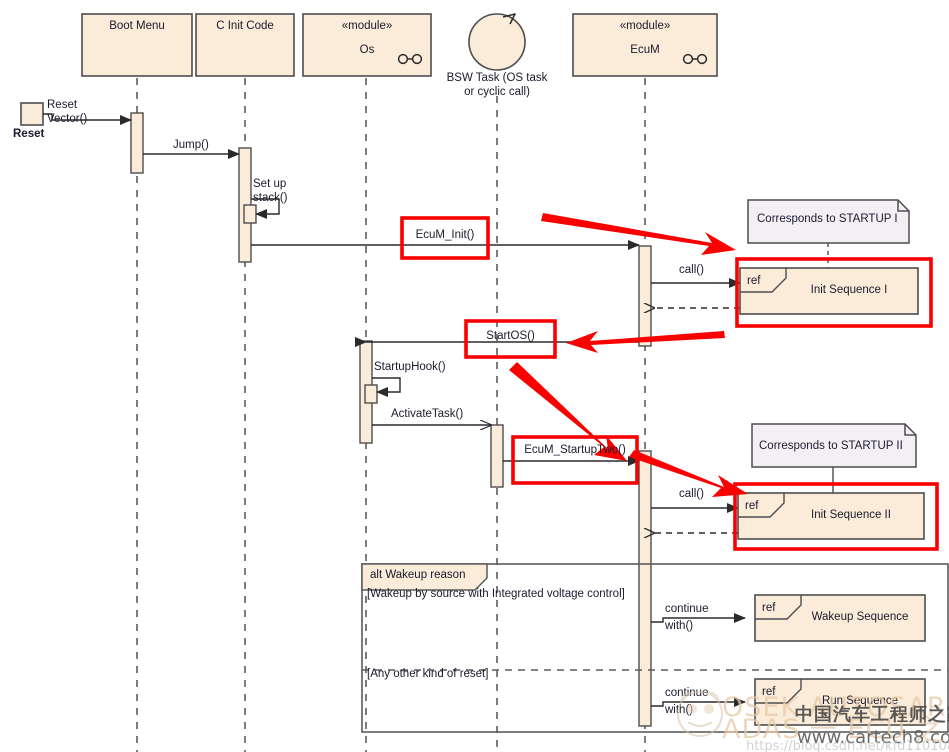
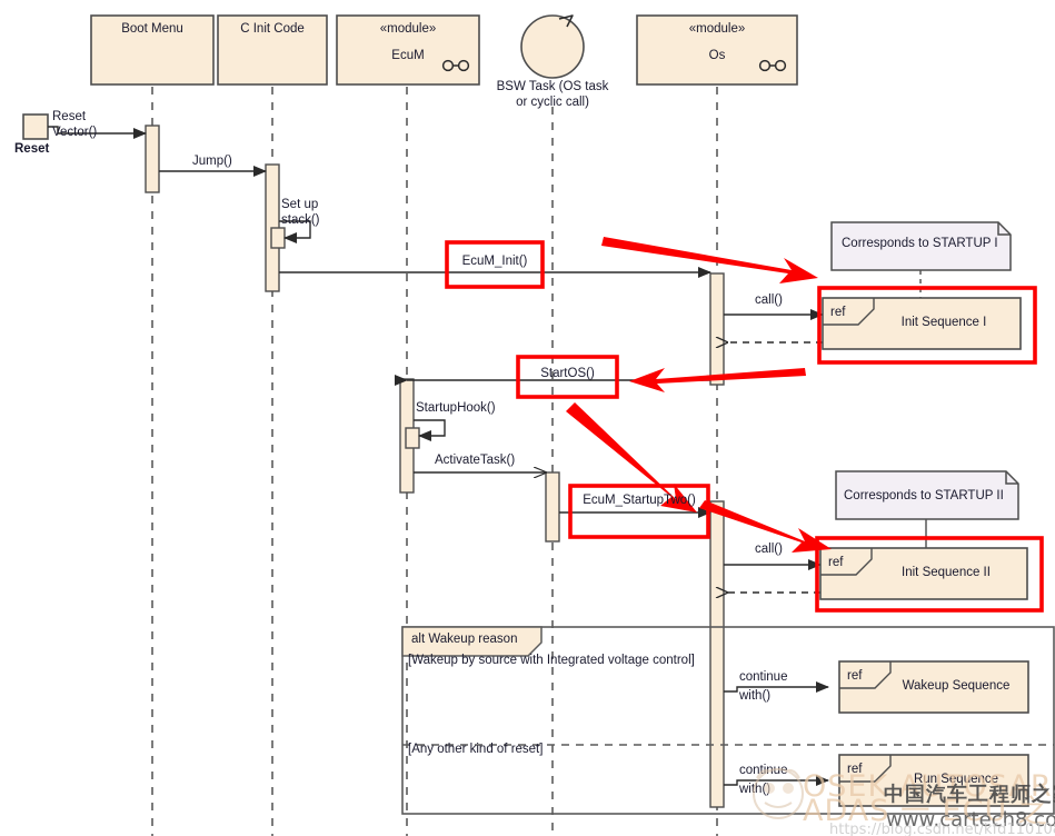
  Boot Menu
  C Init Code
  «module»
- Os
+ EcuM
  BSW Task (OS task
  or cyclic call)
  «module»
- EcuM
+ Os
  Reset
  Reset
  Vector()
  Jump()
  Set up
  stack()
  EcuM_Init()
  call()
  StartOS()
  StartupHook()
  ActivateTask()
  EcuM_StartupTwo()
  call()
  continue
  with()
  continue
  with()
  Corresponds to STARTUP I
  Corresponds to STARTUP II
  ref
  Init Sequence I
  ref
  Init Sequence II
  ref
  Wakeup Sequence
  ref
  Run Sequence
  alt Wakeup reason
  [Wakeup by source with Integrated voltage control]
  [Any other kind of reset]
  OSEK AUTOSAR
  ADAS 一 ECU 之
  中国汽车工程师之
  www.cartech8.co
  https://blog.csdn.net/kfd11010
